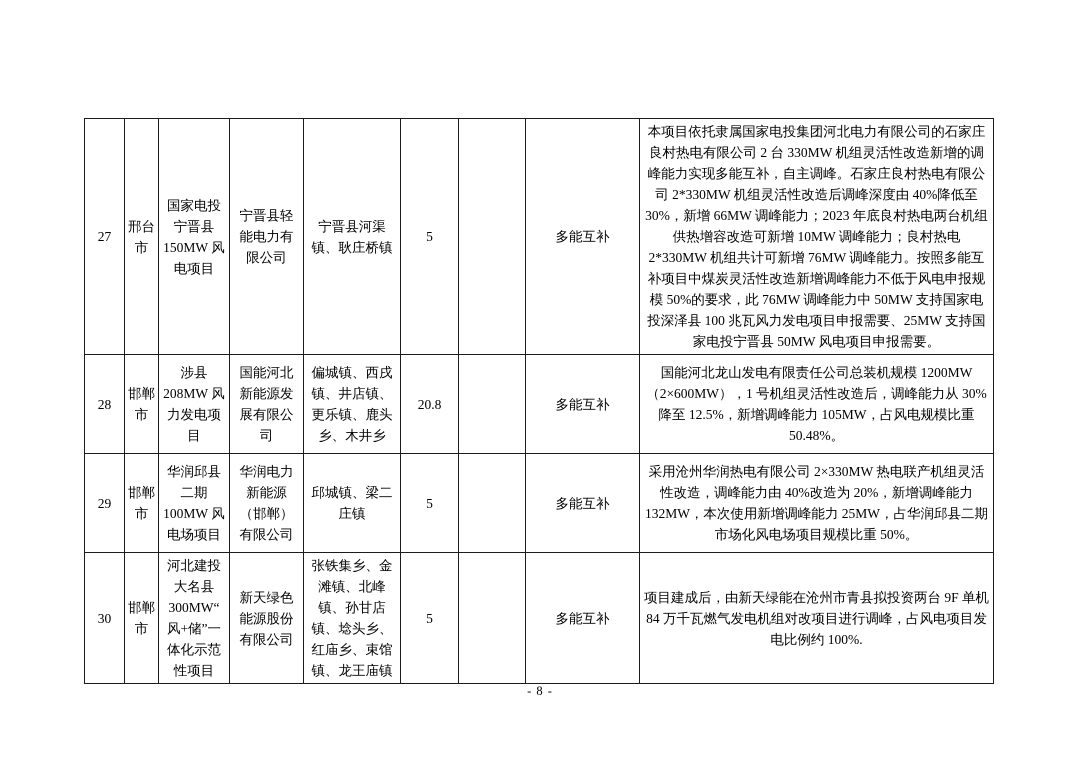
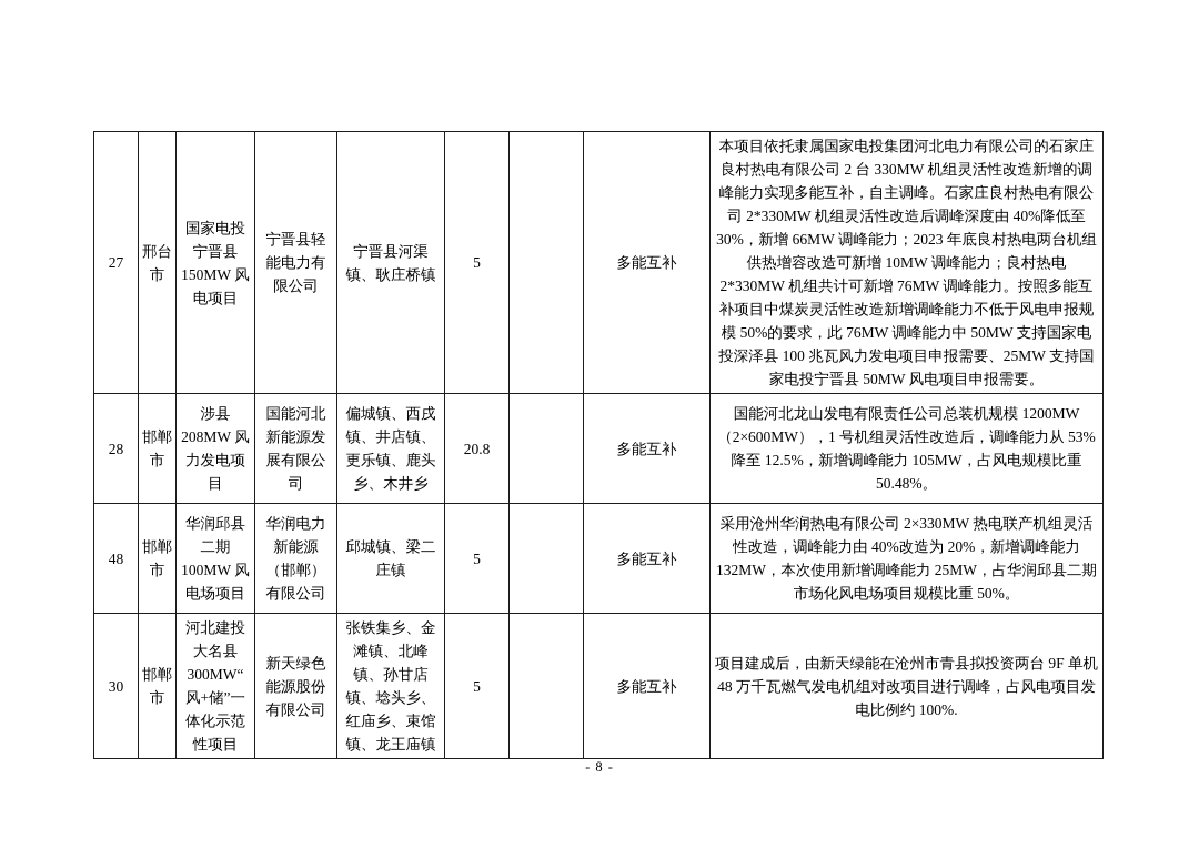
  27	邢台市	国家电投宁晋县 150MW 风电项目	宁晋县轻能电力有限公司	宁晋县河渠镇、耿庄桥镇	5		多能互补	本项目依托隶属国家电投集团河北电力有限公司的石家庄良村热电有限公司 2 台 330MW 机组灵活性改造新增的调峰能力实现多能互补，自主调峰。石家庄良村热电有限公司 2*330MW 机组灵活性改造后调峰深度由 40%降低至 30%，新增 66MW 调峰能力；2023 年底良村热电两台机组供热增容改造可新增 10MW 调峰能力；良村热电 2*330MW 机组共计可新增 76MW 调峰能力。按照多能互补项目中煤炭灵活性改造新增调峰能力不低于风电申报规模 50%的要求，此 76MW 调峰能力中 50MW 支持国家电投深泽县 100 兆瓦风力发电项目申报需要、25MW 支持国家电投宁晋县 50MW 风电项目申报需要。
- 28	邯郸市	涉县 208MW 风力发电项目	国能河北新能源发展有限公司	偏城镇、西戌镇、井店镇、更乐镇、鹿头乡、木井乡	20.8		多能互补	国能河北龙山发电有限责任公司总装机规模 1200MW（2×600MW），1 号机组灵活性改造后，调峰能力从 30%降至 12.5%，新增调峰能力 105MW，占风电规模比重 50.48%。
+ 28	邯郸市	涉县 208MW 风力发电项目	国能河北新能源发展有限公司	偏城镇、西戌镇、井店镇、更乐镇、鹿头乡、木井乡	20.8		多能互补	国能河北龙山发电有限责任公司总装机规模 1200MW（2×600MW），1 号机组灵活性改造后，调峰能力从 53%降至 12.5%，新增调峰能力 105MW，占风电规模比重 50.48%。
- 29	邯郸市	华润邱县二期 100MW 风电场项目	华润电力新能源（邯郸）有限公司	邱城镇、梁二庄镇	5		多能互补	采用沧州华润热电有限公司 2×330MW 热电联产机组灵活性改造，调峰能力由 40%改造为 20%，新增调峰能力 132MW，本次使用新增调峰能力 25MW，占华润邱县二期市场化风电场项目规模比重 50%。
+ 48	邯郸市	华润邱县二期 100MW 风电场项目	华润电力新能源（邯郸）有限公司	邱城镇、梁二庄镇	5		多能互补	采用沧州华润热电有限公司 2×330MW 热电联产机组灵活性改造，调峰能力由 40%改造为 20%，新增调峰能力 132MW，本次使用新增调峰能力 25MW，占华润邱县二期市场化风电场项目规模比重 50%。
- 30	邯郸市	河北建投大名县 300MW“风+储”一体化示范性项目	新天绿色能源股份有限公司	张铁集乡、金滩镇、北峰镇、孙甘店镇、埝头乡、红庙乡、束馆镇、龙王庙镇	5		多能互补	项目建成后，由新天绿能在沧州市青县拟投资两台 9F 单机 84 万千瓦燃气发电机组对改项目进行调峰，占风电项目发电比例约 100%.
+ 30	邯郸市	河北建投大名县 300MW“风+储”一体化示范性项目	新天绿色能源股份有限公司	张铁集乡、金滩镇、北峰镇、孙甘店镇、埝头乡、红庙乡、束馆镇、龙王庙镇	5		多能互补	项目建成后，由新天绿能在沧州市青县拟投资两台 9F 单机 48 万千瓦燃气发电机组对改项目进行调峰，占风电项目发电比例约 100%.
  - 8 -
